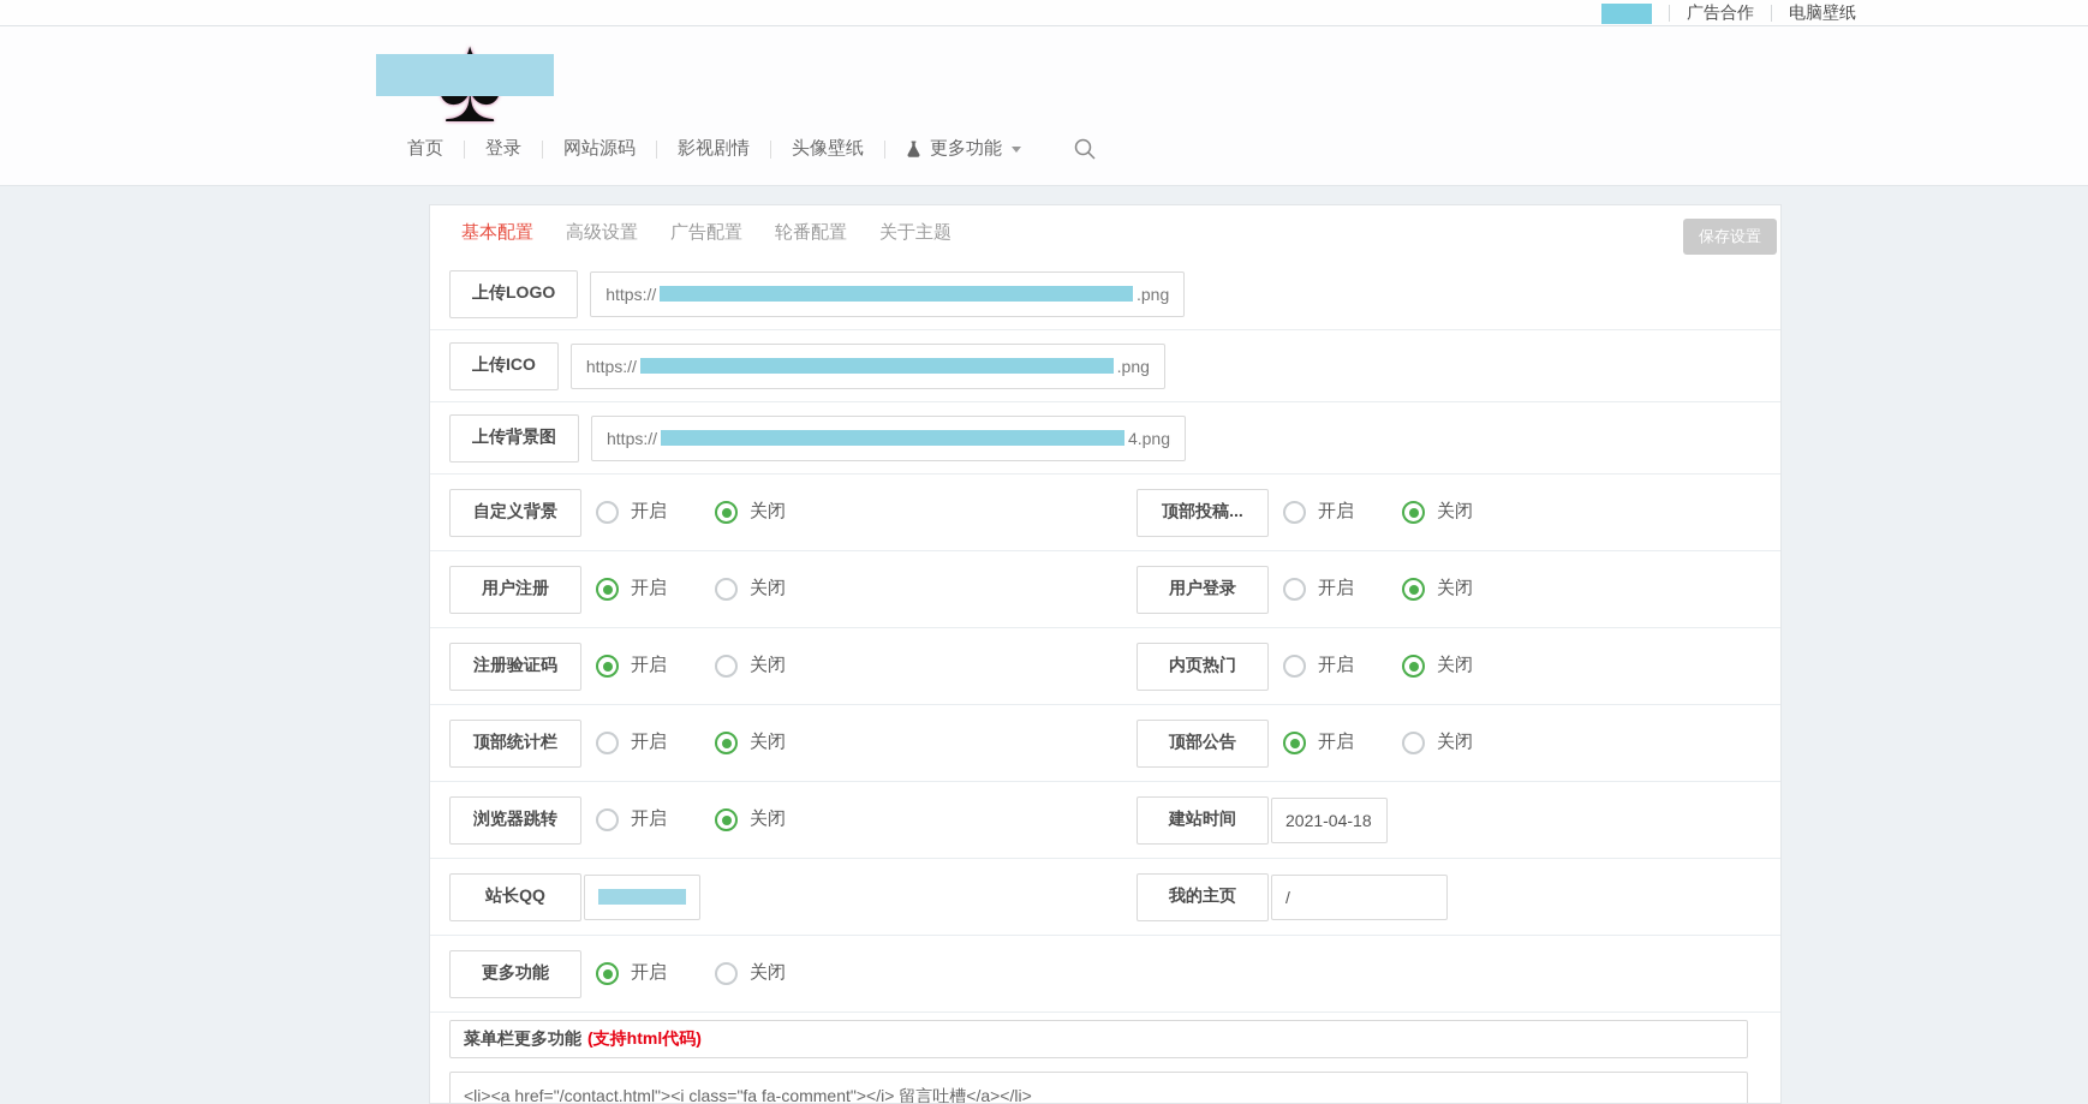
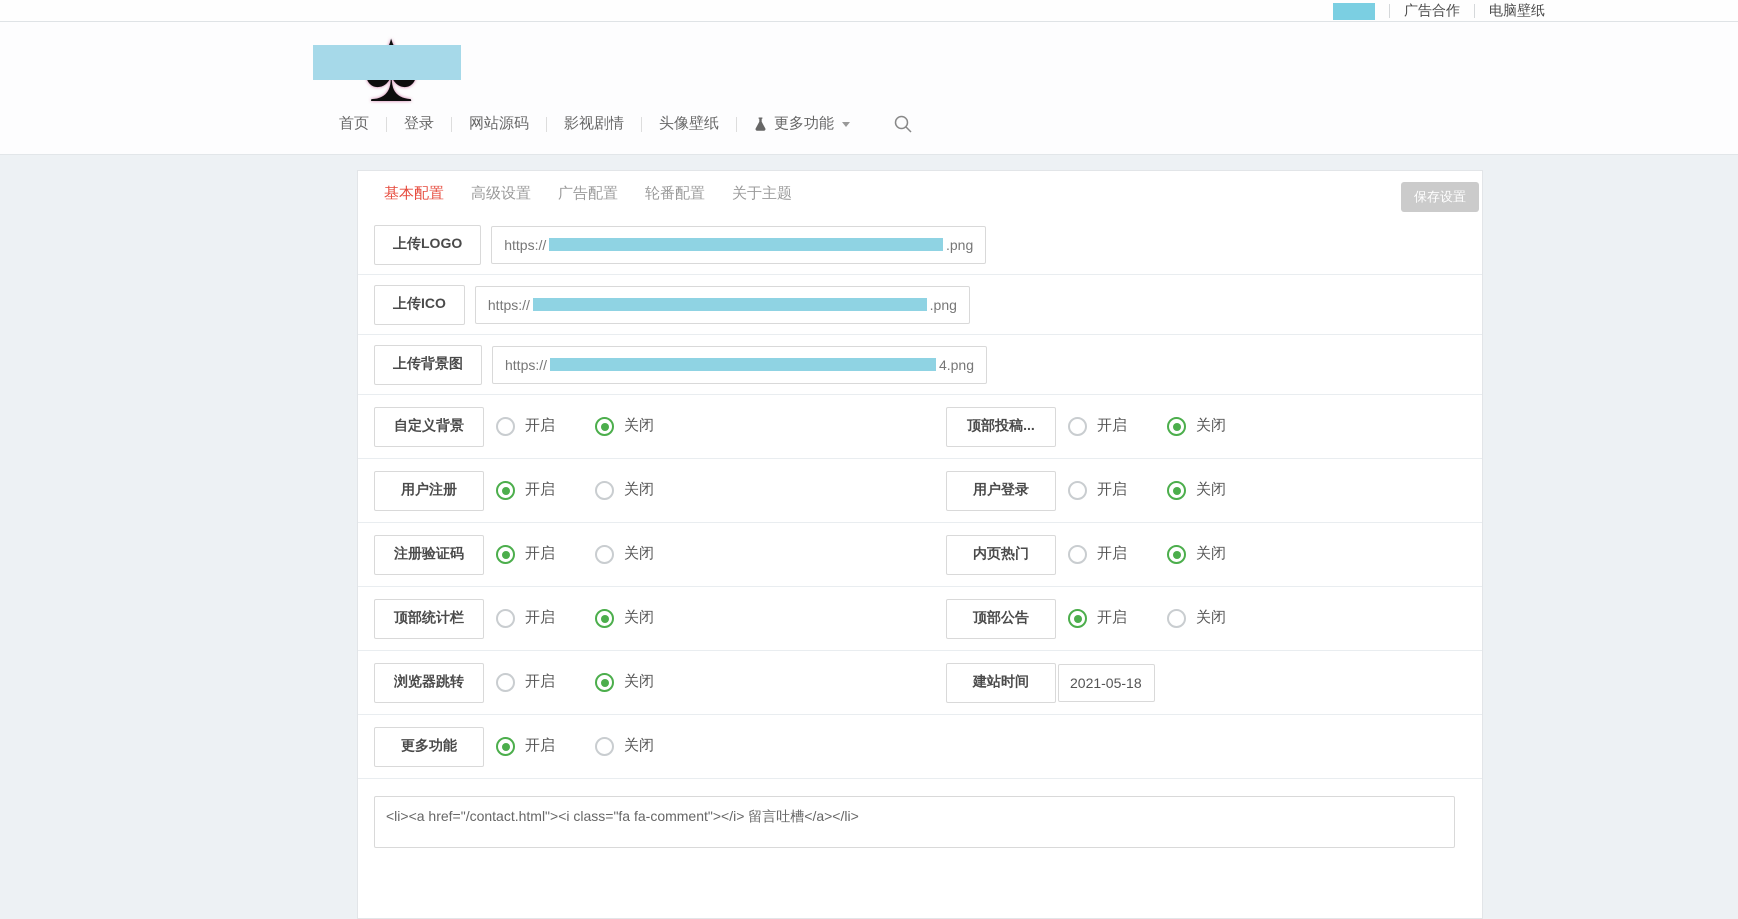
  广告合作
  电脑壁纸
  首页
  登录
  网站源码
  影视剧情
  头像壁纸
  更多功能
  基本配置
  高级设置
  广告配置
  轮番配置
  关于主题
  保存设置
  上传LOGO
  https://
  .png
  上传ICO
  https://
  .png
  上传背景图
  https://
  4.png
  自定义背景
  开启
  关闭
  顶部投稿...
  开启
  关闭
  用户注册
  开启
  关闭
  用户登录
  开启
  关闭
  注册验证码
  开启
  关闭
  内页热门
  开启
  关闭
  顶部统计栏
  开启
  关闭
  顶部公告
  开启
  关闭
  浏览器跳转
  开启
  关闭
  建站时间
- 2021-04-18
+ 2021-05-18
- 站长QQ
- 我的主页
- /
  更多功能
  开启
  关闭
- 菜单栏更多功能
- (支持html代码)
  <li><a href="/contact.html"><i class="fa fa-comment"></i> 留言吐槽</a></li>
